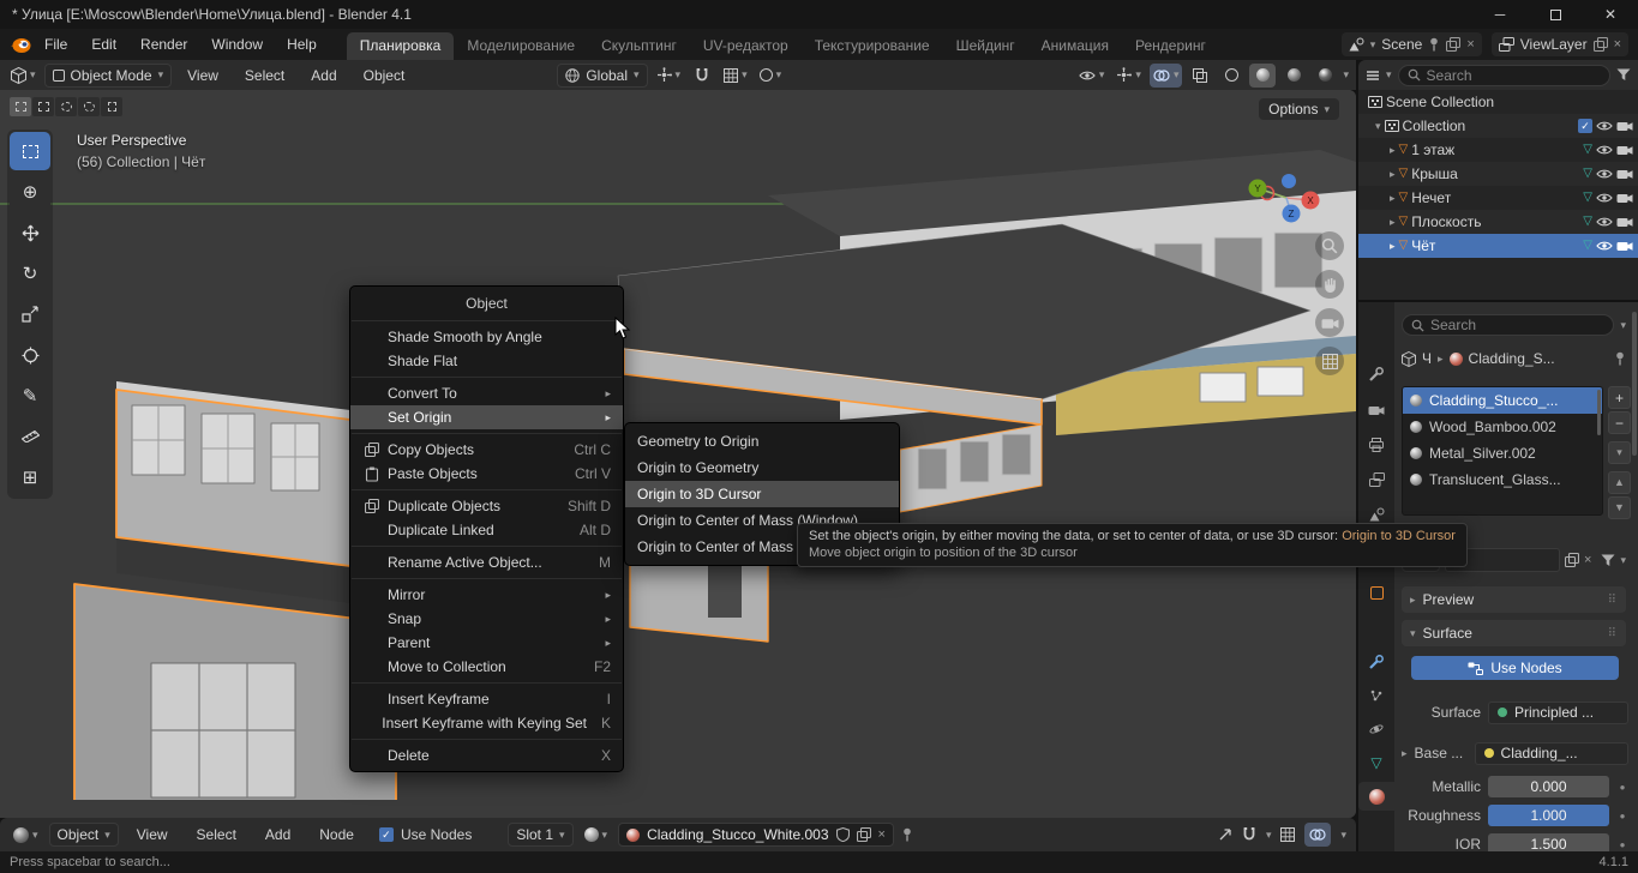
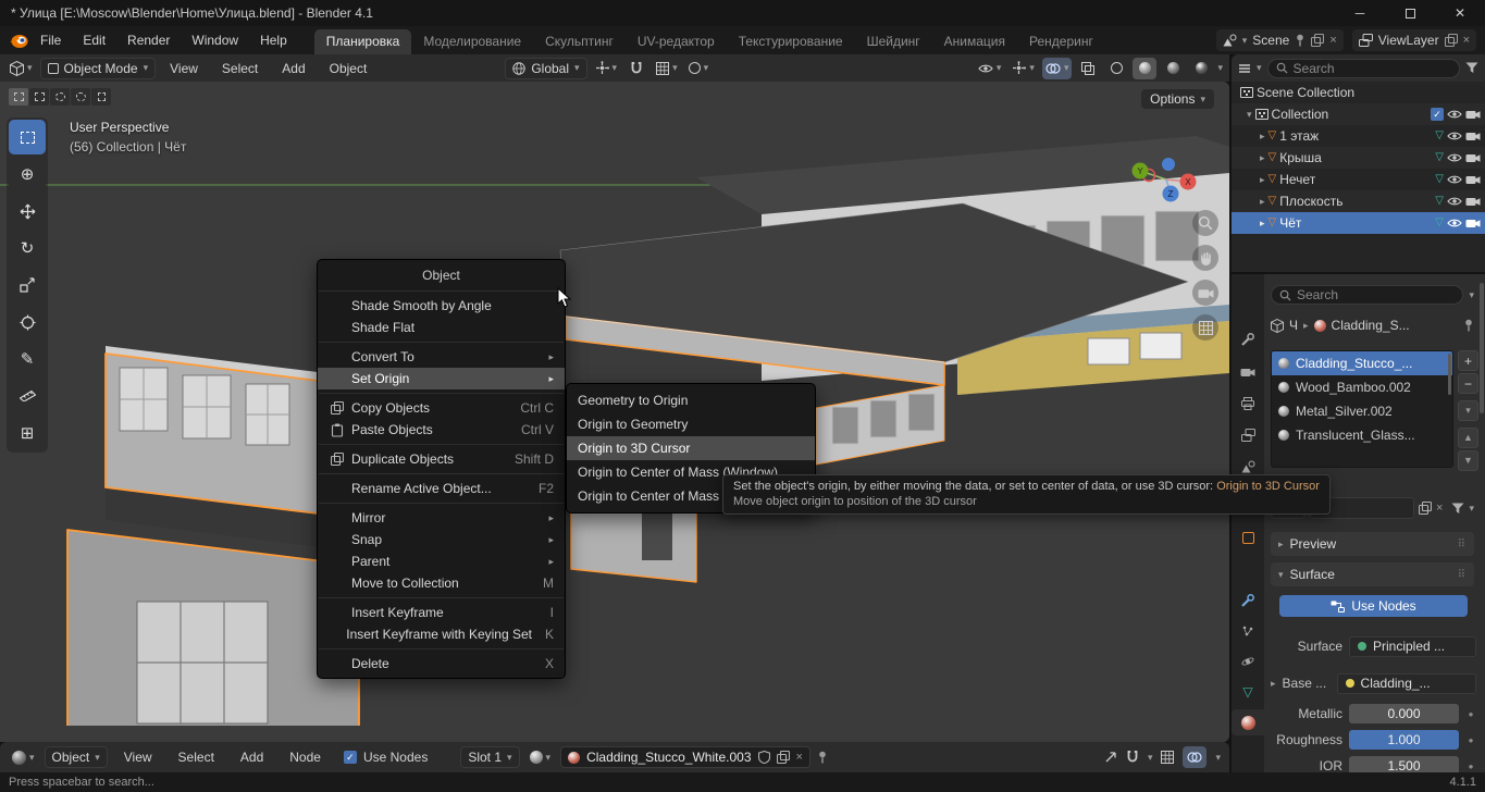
  * Улица [E:\Moscow\Blender\Home\Улица.blend] - Blender 4.1
  ─
  ✕
  File
  Edit
  Render
  Window
  Help
  Планировка
  Моделирование
  Скульптинг
  UV-редактор
  Текстурирование
  Шейдинг
  Анимация
  Рендеринг
  ▾
  Scene
  ×
  ViewLayer
  ×
  ▾
  Object Mode
  ▾
  View
  Select
  Add
  Object
  Global
  ▾
  ▾
  ▾
  ▾
  ▾
  ▾
  ▾
  ▾
  Y
  X
  Z
  User Perspective
  (56) Collection | Чёт
  Options
  ▾
  ⊕
  ↻
  ✎
  ⊞
  Object
  Shade Smooth by Angle
  Shade Flat
  Convert To
  ▸
  Set Origin
  ▸
  Copy Objects
  Ctrl C
  Paste Objects
  Ctrl V
  Duplicate Objects
  Shift D
- Duplicate Linked
- Alt D
  Rename Active Object...
- M
+ F2
  Mirror
  ▸
  Snap
  ▸
  Parent
  ▸
  Move to Collection
- F2
+ M
  Insert Keyframe
  I
  Insert Keyframe with Keying Set
  K
  Delete
  X
  Geometry to Origin
  Origin to Geometry
  Origin to 3D Cursor
  Origin to Center of Mass (Window)
  Origin to Center of Mass
  Set the object's origin, by either moving the data, or set to center of data, or use 3D cursor: Origin to 3D Cursor
  Move object origin to position of the 3D cursor
  ▾
  Search
  Scene Collection
  ▾
  Collection
  ✓
  ▸
  ▽
  1 этаж
  ▽
  ▸
  ▽
  Крыша
  ▽
  ▸
  ▽
  Нечет
  ▽
  ▸
  ▽
  Плоскость
  ▽
  ▸
  ▽
  Чёт
  ▽
  ▽
  Search
  ▾
  Ч
  ▸
  Cladding_S...
  Cladding_Stucco_...
  Wood_Bamboo.002
  Metal_Silver.002
  Translucent_Glass...
  +
  −
  ▾
  ▲
  ▼
  ×
  ▾
  ▸
  Preview
  ⠿
  ▾
  Surface
  ⠿
  Use Nodes
  Surface
  Principled ...
  ▸
  Base ...
  Cladding_...
  Metallic
  0.000
  ●
  Roughness
  1.000
  ●
  IOR
  1.500
  ●
  ▾
  Object
  ▾
  View
  Select
  Add
  Node
  ✓
  Use Nodes
  Slot 1
  ▾
  ▾
  Cladding_Stucco_White.003
  ×
  ▾
  ▾
  Press spacebar to search...
  4.1.1
